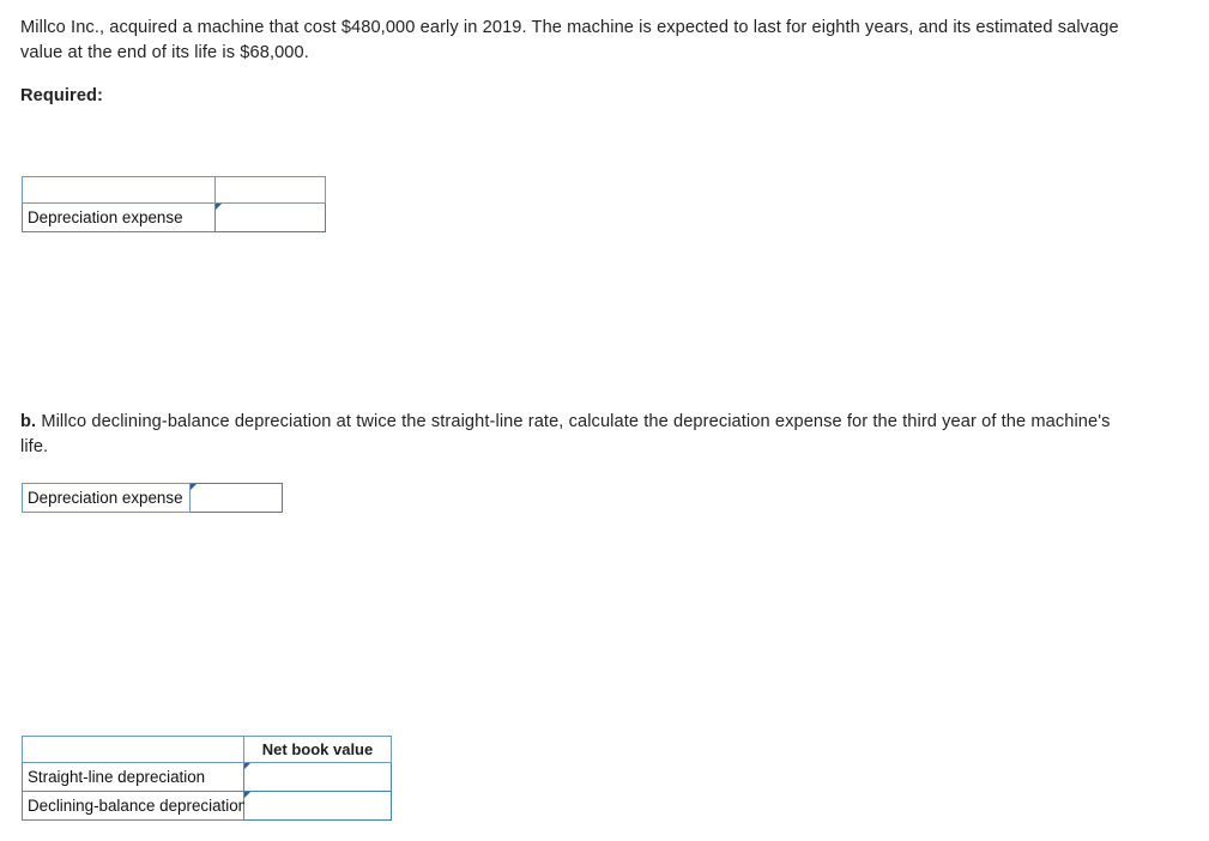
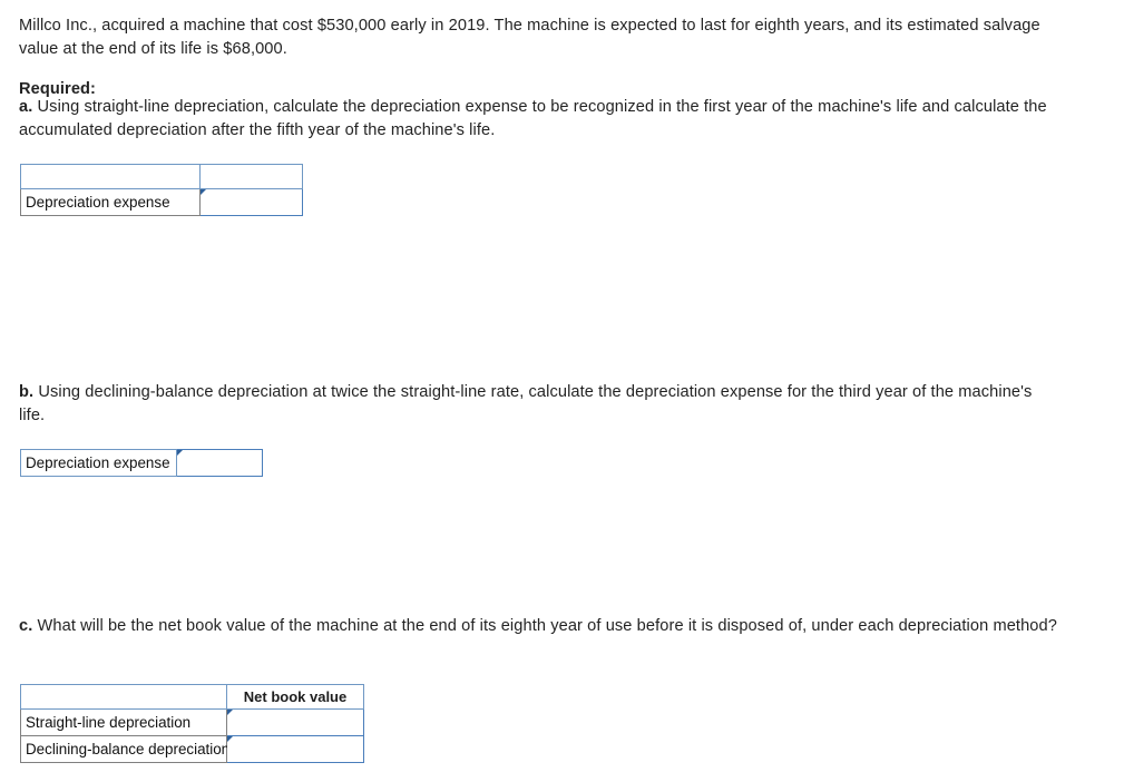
- Millco Inc., acquired a machine that cost $480,000 early in 2019. The machine is expected to last for eighth years, and its estimated salvage value at the end of its life is $68,000.
+ Millco Inc., acquired a machine that cost $530,000 early in 2019. The machine is expected to last for eighth years, and its estimated salvage value at the end of its life is $68,000.
  Required:
+ a. Using straight-line depreciation, calculate the depreciation expense to be recognized in the first year of the machine's life and calculate the accumulated depreciation after the fifth year of the machine's life.
  Depreciation expense
- b. Millco declining-balance depreciation at twice the straight-line rate, calculate the depreciation expense for the third year of the machine's life.
+ b. Using declining-balance depreciation at twice the straight-line rate, calculate the depreciation expense for the third year of the machine's life.
  Depreciation expense
+ c. What will be the net book value of the machine at the end of its eighth year of use before it is disposed of, under each depreciation method?
  	Net book value
  Straight-line depreciation
  Declining-balance depreciation
